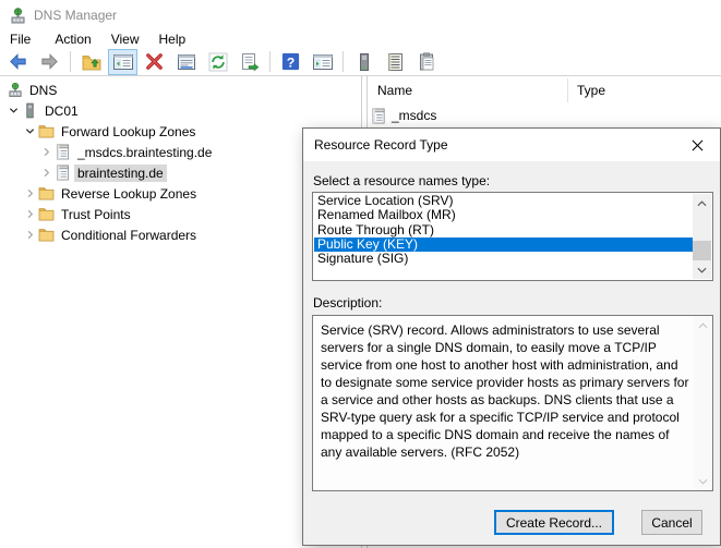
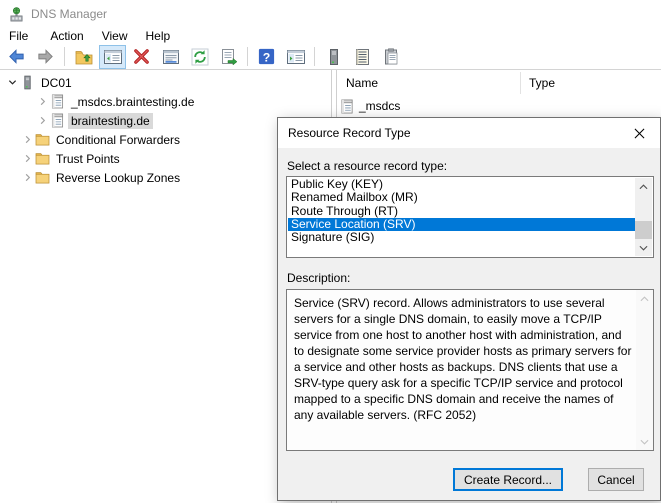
  DNS Manager
  File
  Action
  View
  Help
  ?
- DNS
  DC01
- Forward Lookup Zones
  _msdcs.braintesting.de
  braintesting.de
- Reverse Lookup Zones
+ Conditional Forwarders
  Trust Points
- Conditional Forwarders
+ Reverse Lookup Zones
  Name
  Type
  _msdcs
  Resource Record Type
- Select a resource names type:
+ Select a resource record type:
- Service Location (SRV)
+ Public Key (KEY)
  Renamed Mailbox (MR)
  Route Through (RT)
- Public Key (KEY)
+ Service Location (SRV)
  Signature (SIG)
  Description:
  Service (SRV) record. Allows administrators to use several servers for a single DNS domain, to easily move a TCP/IP service from one host to another host with administration, and to designate some service provider hosts as primary servers for a service and other hosts as backups. DNS clients that use a SRV-type query ask for a specific TCP/IP service and protocol mapped to a specific DNS domain and receive the names of any available servers. (RFC 2052)
  Create Record...
  Cancel
